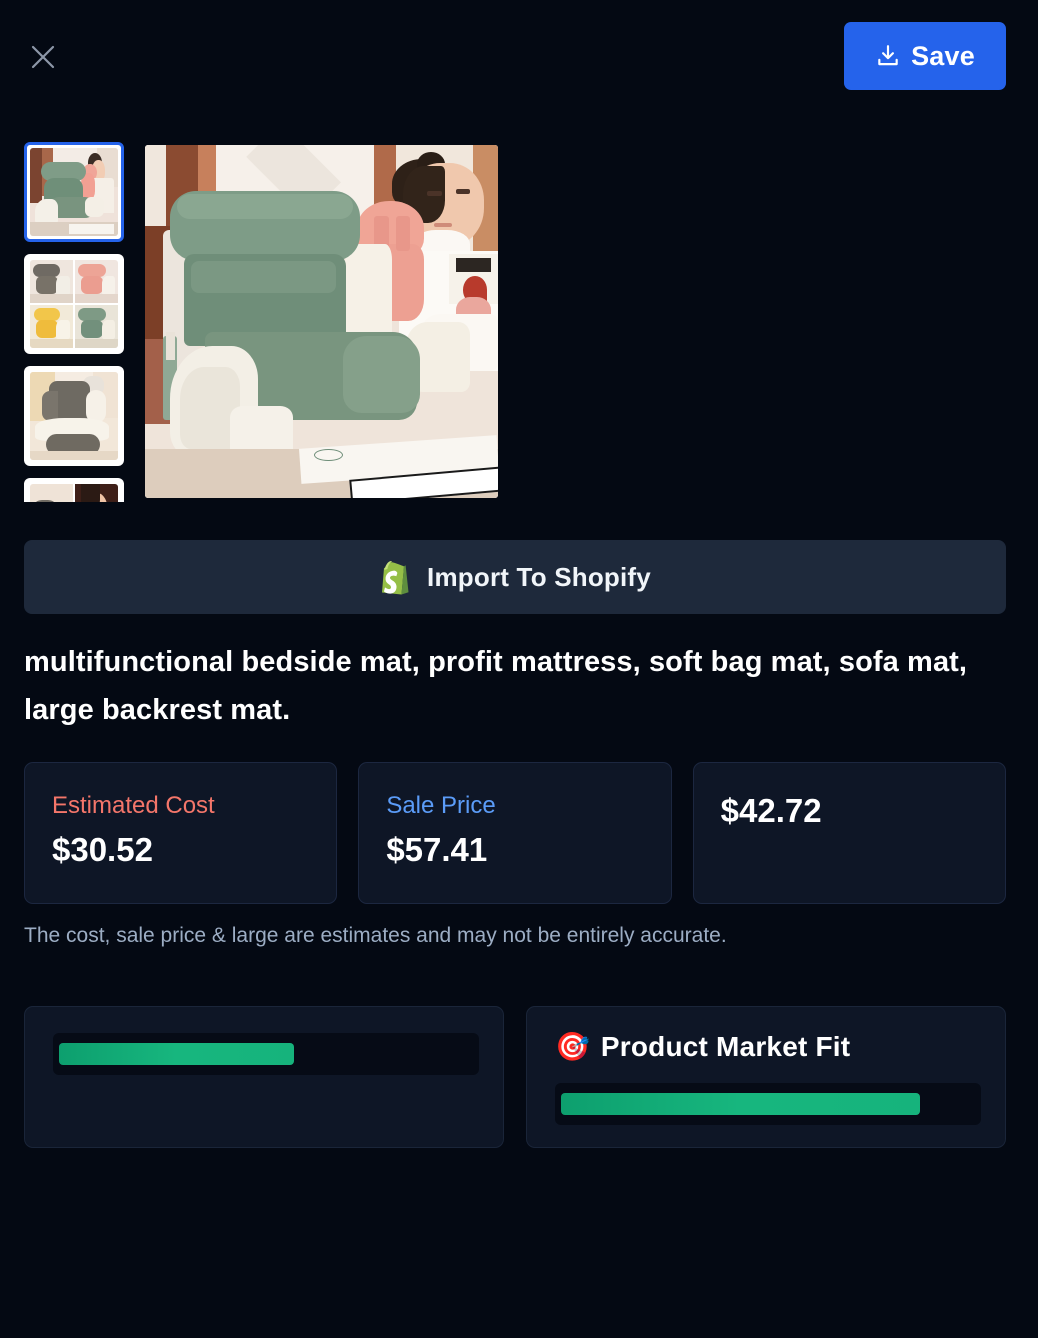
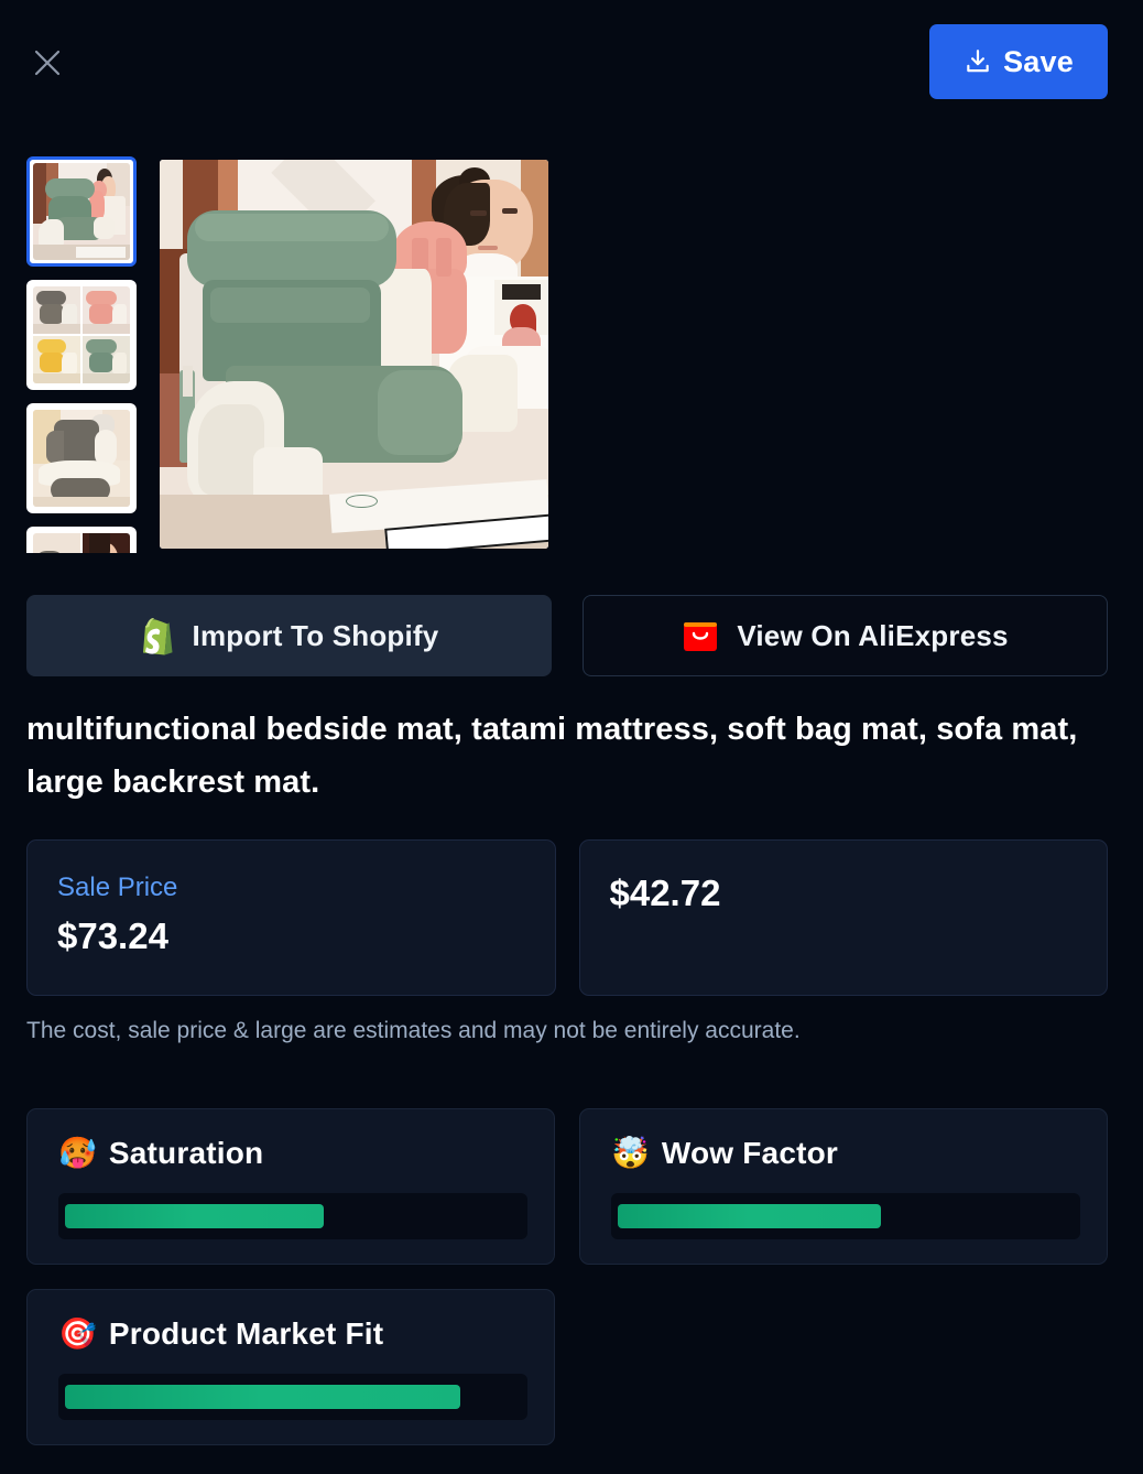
  Save
  Import To Shopify
+ View On AliExpress
- multifunctional bedside mat, profit mattress, soft bag mat, sofa mat, large backrest mat.
+ multifunctional bedside mat, tatami mattress, soft bag mat, sofa mat, large backrest mat.
- Estimated Cost
- $30.52
  Sale Price
- $57.41
+ $73.24
  $42.72
  The cost, sale price & large are estimates and may not be entirely accurate.
+ 🥵
+ Saturation
+ 🤯
+ Wow Factor
  🎯
  Product Market Fit
